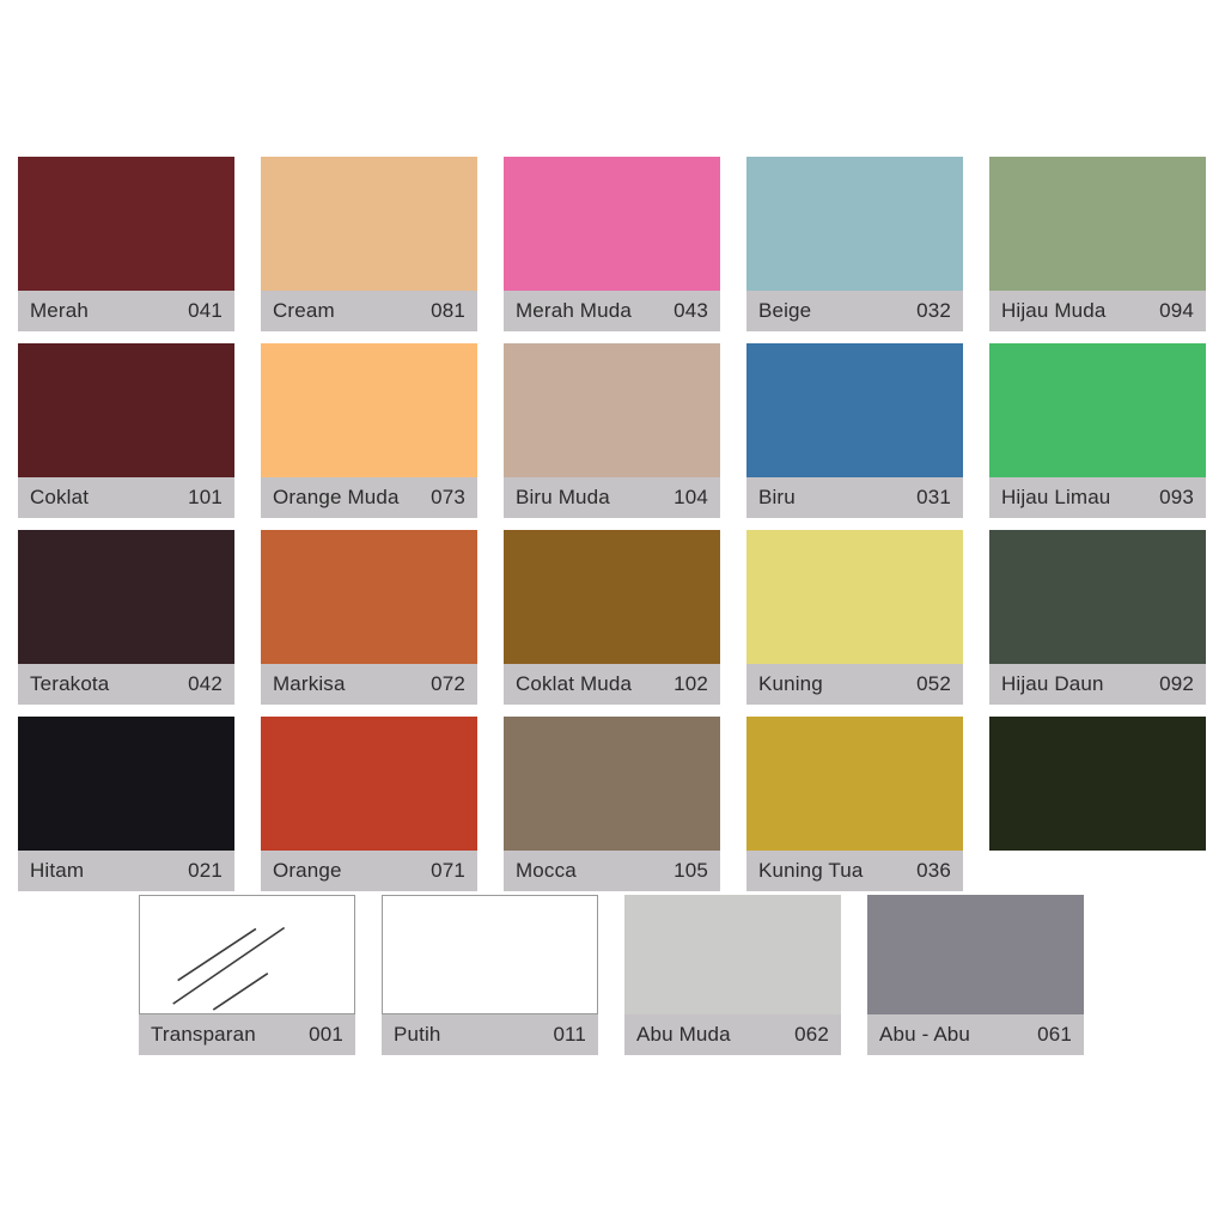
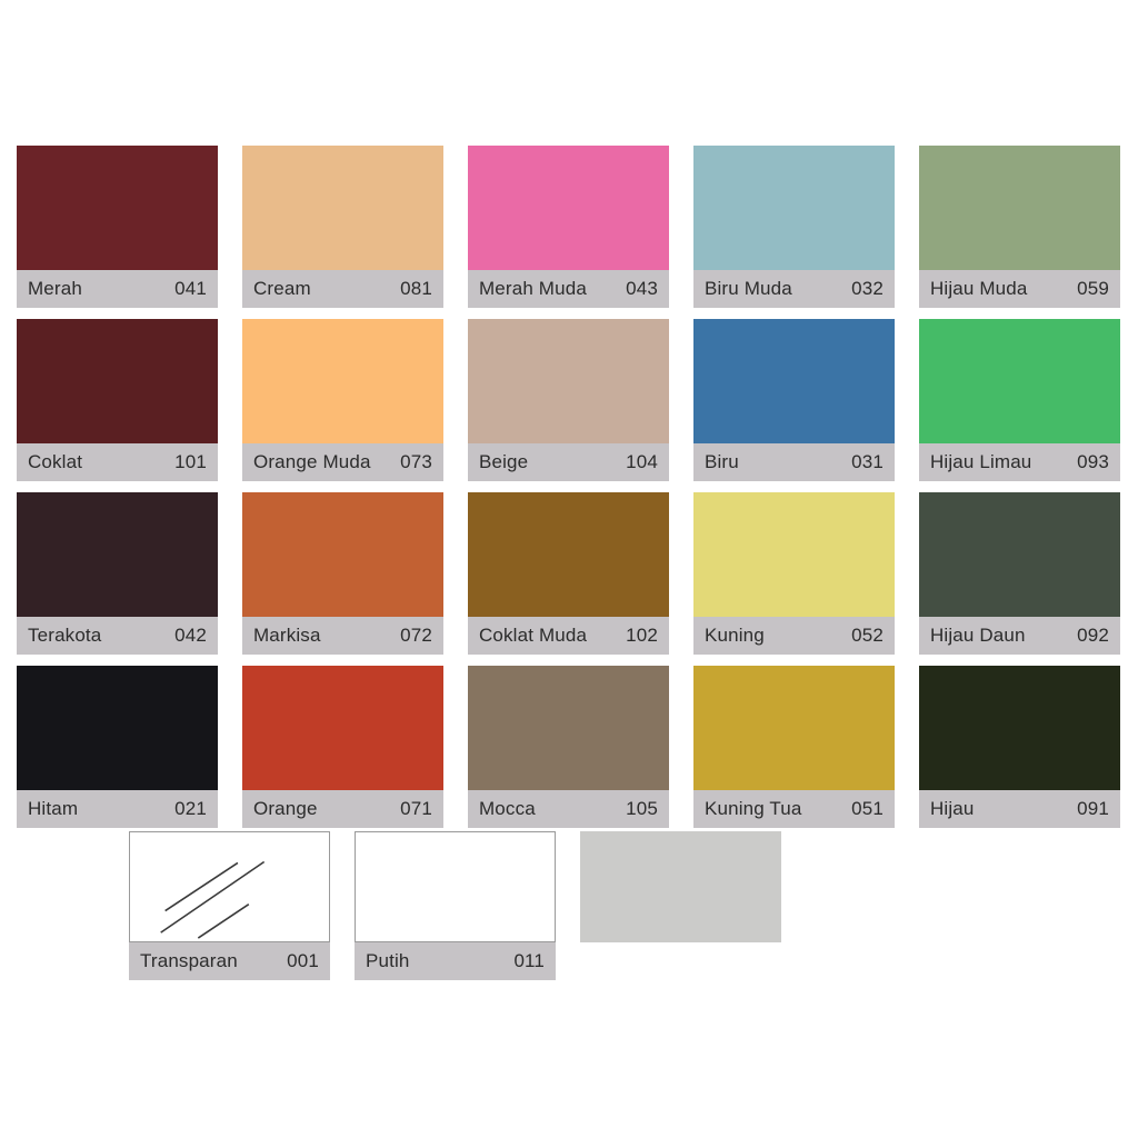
  Merah
  041
  Cream
  081
  Merah Muda
  043
- Beige
+ Biru Muda
  032
  Hijau Muda
- 094
+ 059
  Coklat
  101
  Orange Muda
  073
- Biru Muda
+ Beige
  104
  Biru
  031
  Hijau Limau
  093
  Terakota
  042
  Markisa
  072
  Coklat Muda
  102
  Kuning
  052
  Hijau Daun
  092
  Hitam
  021
  Orange
  071
  Mocca
  105
  Kuning Tua
- 036
+ 051
+ Hijau
+ 091
  Transparan
  001
  Putih
  011
- Abu Muda
- 062
- Abu - Abu
- 061
